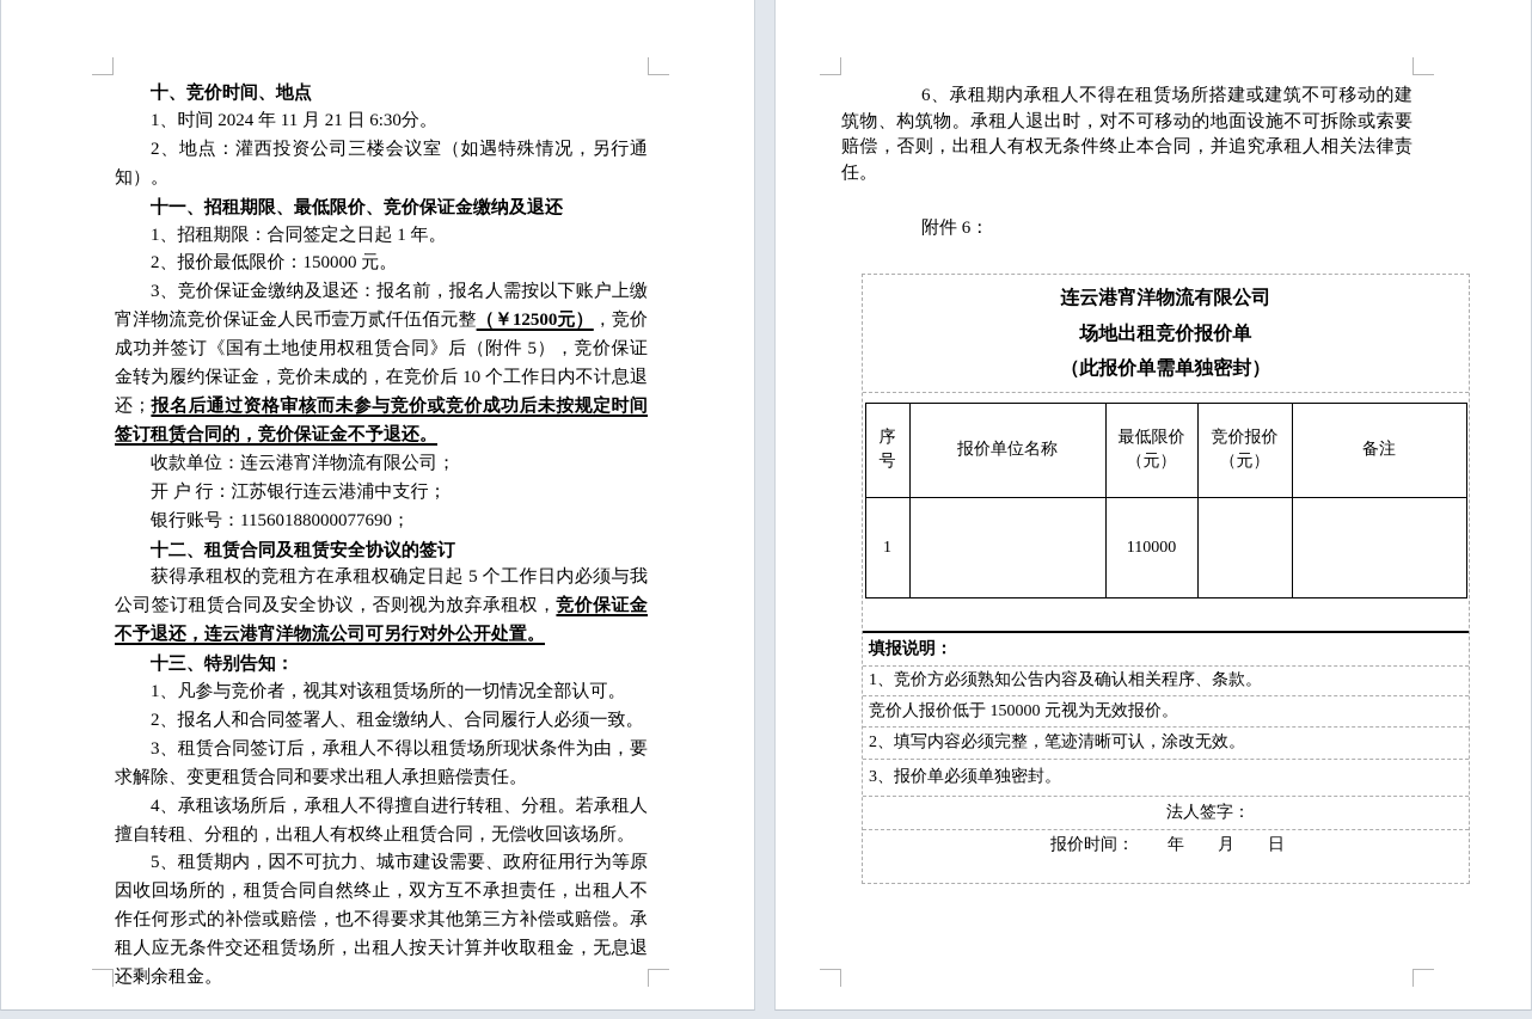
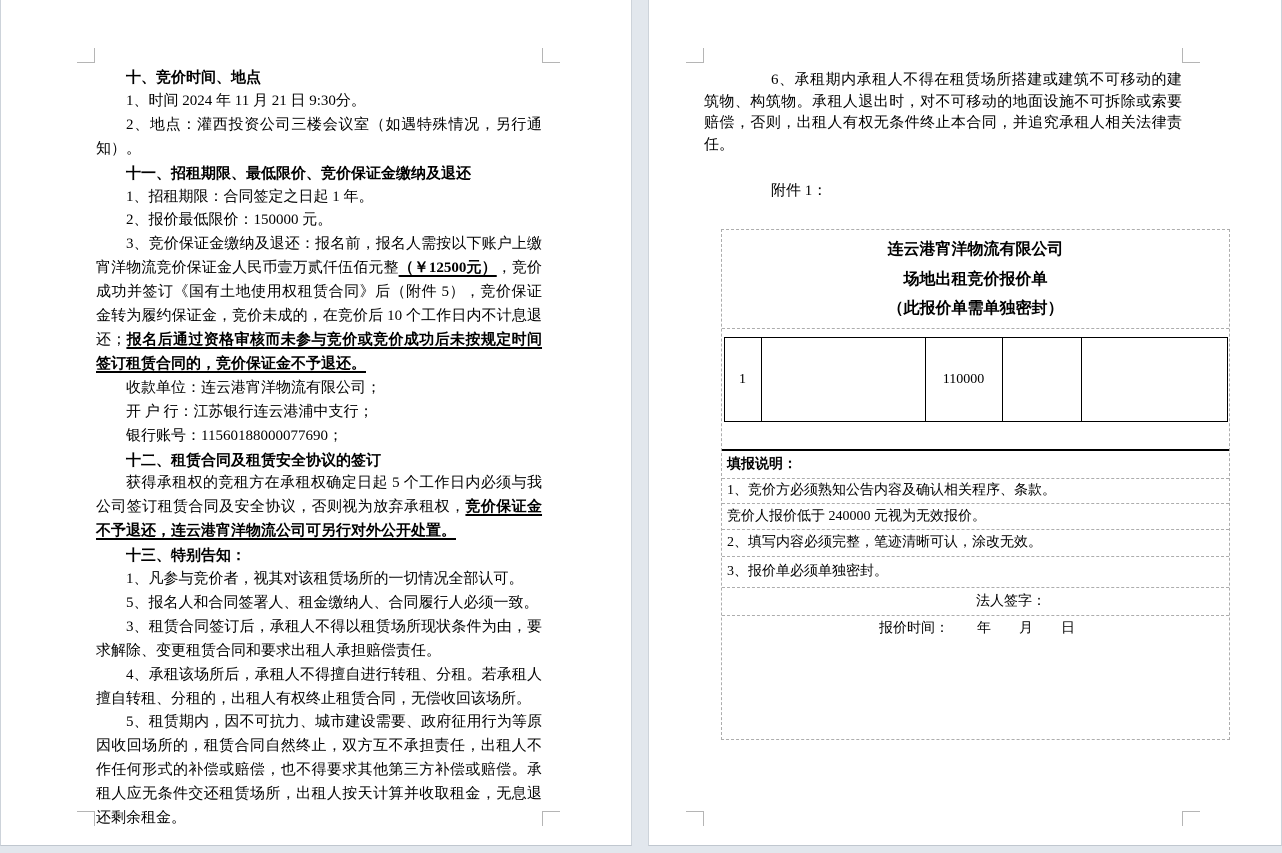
  十、竞价时间、地点
- 1、时间 2024 年 11 月 21 日 6:30分。
+ 1、时间 2024 年 11 月 21 日 9:30分。
  2、地点：灌西投资公司三楼会议室（如遇特殊情况，另行通知）。
  十一、招租期限、最低限价、竞价保证金缴纳及退还
  1、招租期限：合同签定之日起 1 年。
  2、报价最低限价：150000 元。
  3、竞价保证金缴纳及退还：报名前，报名人需按以下账户上缴宵洋物流竞价保证金人民币壹万贰仟伍佰元整（￥12500元），竞价成功并签订《国有土地使用权租赁合同》后（附件 5），竞价保证金转为履约保证金，竞价未成的，在竞价后 10 个工作日内不计息退还；报名后通过资格审核而未参与竞价或竞价成功后未按规定时间签订租赁合同的，竞价保证金不予退还。
  收款单位：连云港宵洋物流有限公司；
  开 户 行：江苏银行连云港浦中支行；
  银行账号：11560188000077690；
  十二、租赁合同及租赁安全协议的签订
  获得承租权的竞租方在承租权确定日起 5 个工作日内必须与我公司签订租赁合同及安全协议，否则视为放弃承租权，竞价保证金不予退还，连云港宵洋物流公司可另行对外公开处置。
  十三、特别告知：
  1、凡参与竞价者，视其对该租赁场所的一切情况全部认可。
- 2、报名人和合同签署人、租金缴纳人、合同履行人必须一致。
+ 5、报名人和合同签署人、租金缴纳人、合同履行人必须一致。
  3、租赁合同签订后，承租人不得以租赁场所现状条件为由，要求解除、变更租赁合同和要求出租人承担赔偿责任。
  4、承租该场所后，承租人不得擅自进行转租、分租。若承租人擅自转租、分租的，出租人有权终止租赁合同，无偿收回该场所。
  5、租赁期内，因不可抗力、城市建设需要、政府征用行为等原因收回场所的，租赁合同自然终止，双方互不承担责任，出租人不作任何形式的补偿或赔偿，也不得要求其他第三方补偿或赔偿。承租人应无条件交还租赁场所，出租人按天计算并收取租金，无息退还剩余租金。
  6、承租期内承租人不得在租赁场所搭建或建筑不可移动的建筑物、构筑物。承租人退出时，对不可移动的地面设施不可拆除或索要赔偿，否则，出租人有权无条件终止本合同，并追究承租人相关法律责任。
- 附件 6：
+ 附件 1：
  连云港宵洋物流有限公司
  场地出租竞价报价单
  （此报价单需单独密封）
- 序 号	报价单位名称	最低限价 （元）	竞价报价 （元）	备注
  1		110000
  填报说明：
  1、竞价方必须熟知公告内容及确认相关程序、条款。
- 竞价人报价低于 150000 元视为无效报价。
+ 竞价人报价低于 240000 元视为无效报价。
  2、填写内容必须完整，笔迹清晰可认，涂改无效。
  3、报价单必须单独密封。
  法人签字：
  报价时间： 年 月 日
